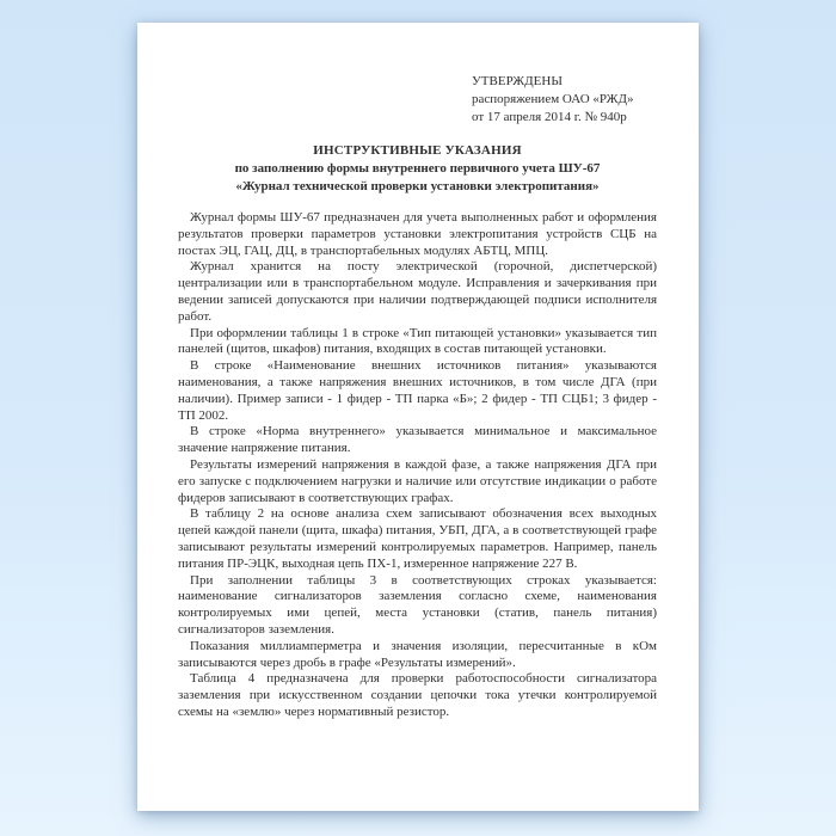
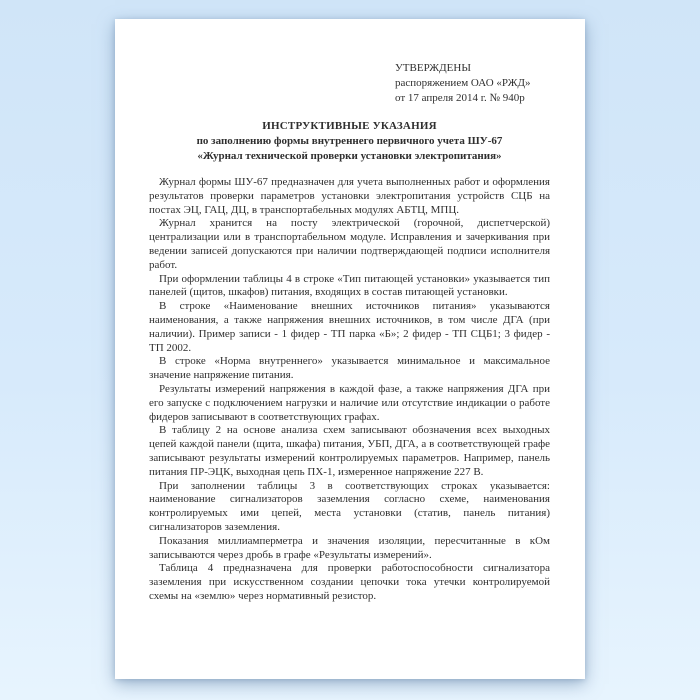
  УТВЕРЖДЕНЫ
  распоряжением ОАО «РЖД»
  от 17 апреля 2014 г. № 940р
  ИНСТРУКТИВНЫЕ УКАЗАНИЯ
  по заполнению формы внутреннего первичного учета ШУ-67
  «Журнал технической проверки установки электропитания»
  Журнал формы ШУ-67 предназначен для учета выполненных работ и оформления результатов проверки параметров установки электропитания устройств СЦБ на постах ЭЦ, ГАЦ, ДЦ, в транспортабельных модулях АБТЦ, МПЦ.
  Журнал хранится на посту электрической (горочной, диспетчерской) централизации или в транспортабельном модуле. Исправления и зачеркивания при ведении записей допускаются при наличии подтверждающей подписи исполнителя работ.
- При оформлении таблицы 1 в строке «Тип питающей установки» указывается тип панелей (щитов, шкафов) питания, входящих в состав питающей установки.
+ При оформлении таблицы 4 в строке «Тип питающей установки» указывается тип панелей (щитов, шкафов) питания, входящих в состав питающей установки.
  В строке «Наименование внешних источников питания» указываются наименования, а также напряжения внешних источников, в том числе ДГА (при наличии). Пример записи - 1 фидер - ТП парка «Б»; 2 фидер - ТП СЦБ1; 3 фидер - ТП 2002.
  В строке «Норма внутреннего» указывается минимальное и максимальное значение напряжение питания.
  Результаты измерений напряжения в каждой фазе, а также напряжения ДГА при его запуске с подключением нагрузки и наличие или отсутствие индикации о работе фидеров записывают в соответствующих графах.
  В таблицу 2 на основе анализа схем записывают обозначения всех выходных цепей каждой панели (щита, шкафа) питания, УБП, ДГА, а в соответствующей графе записывают результаты измерений контролируемых параметров. Например, панель питания ПР-ЭЦК, выходная цепь ПХ-1, измеренное напряжение 227 В.
  При заполнении таблицы 3 в соответствующих строках указывается: наименование сигнализаторов заземления согласно схеме, наименования контролируемых ими цепей, места установки (статив, панель питания) сигнализаторов заземления.
  Показания миллиамперметра и значения изоляции, пересчитанные в кОм записываются через дробь в графе «Результаты измерений».
  Таблица 4 предназначена для проверки работоспособности сигнализатора заземления при искусственном создании цепочки тока утечки контролируемой схемы на «землю» через нормативный резистор.
